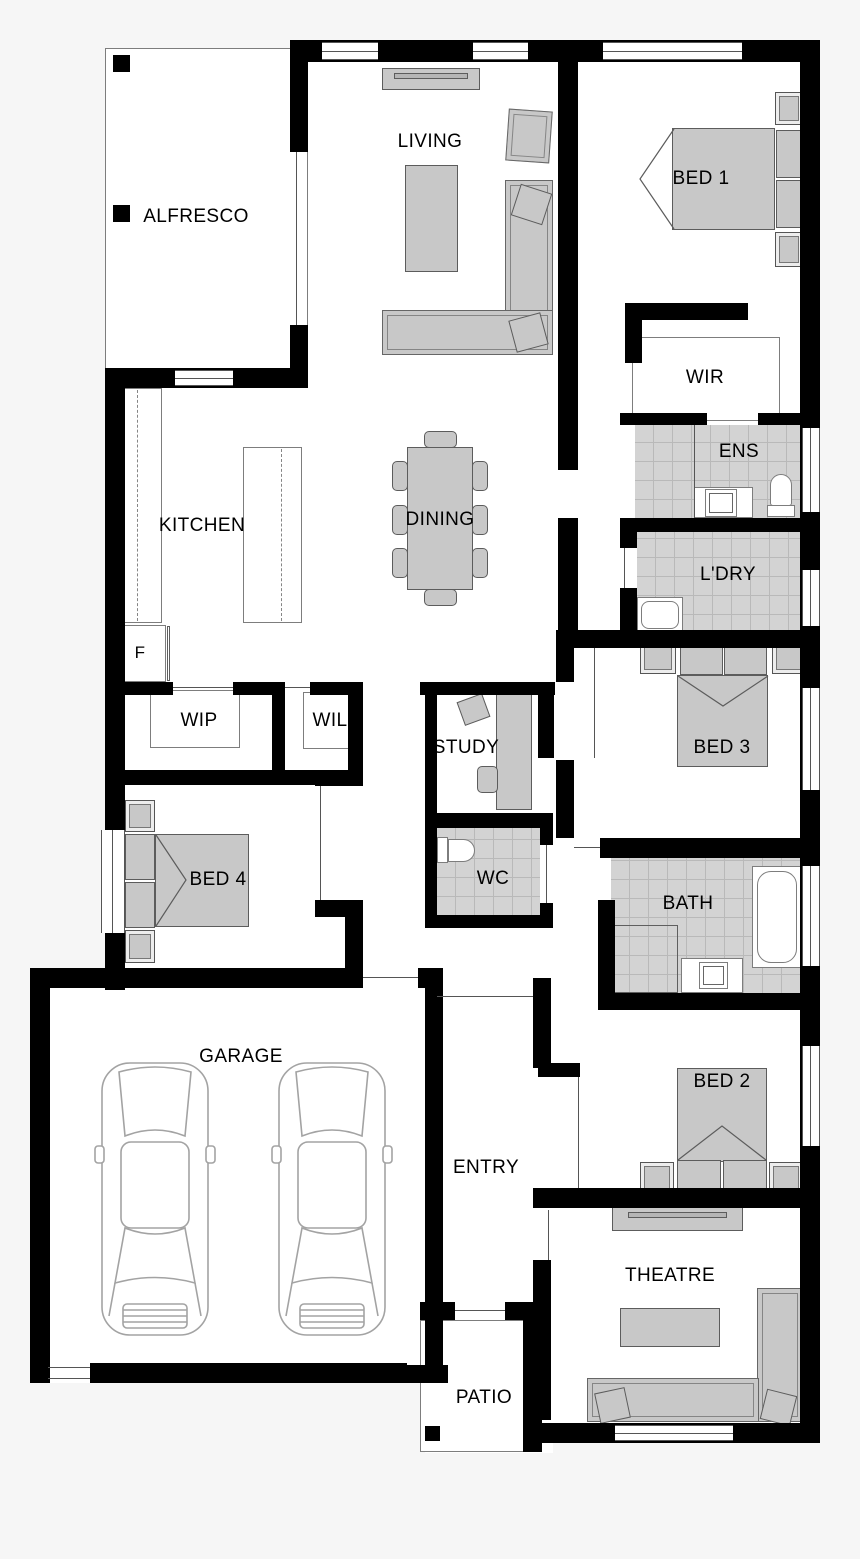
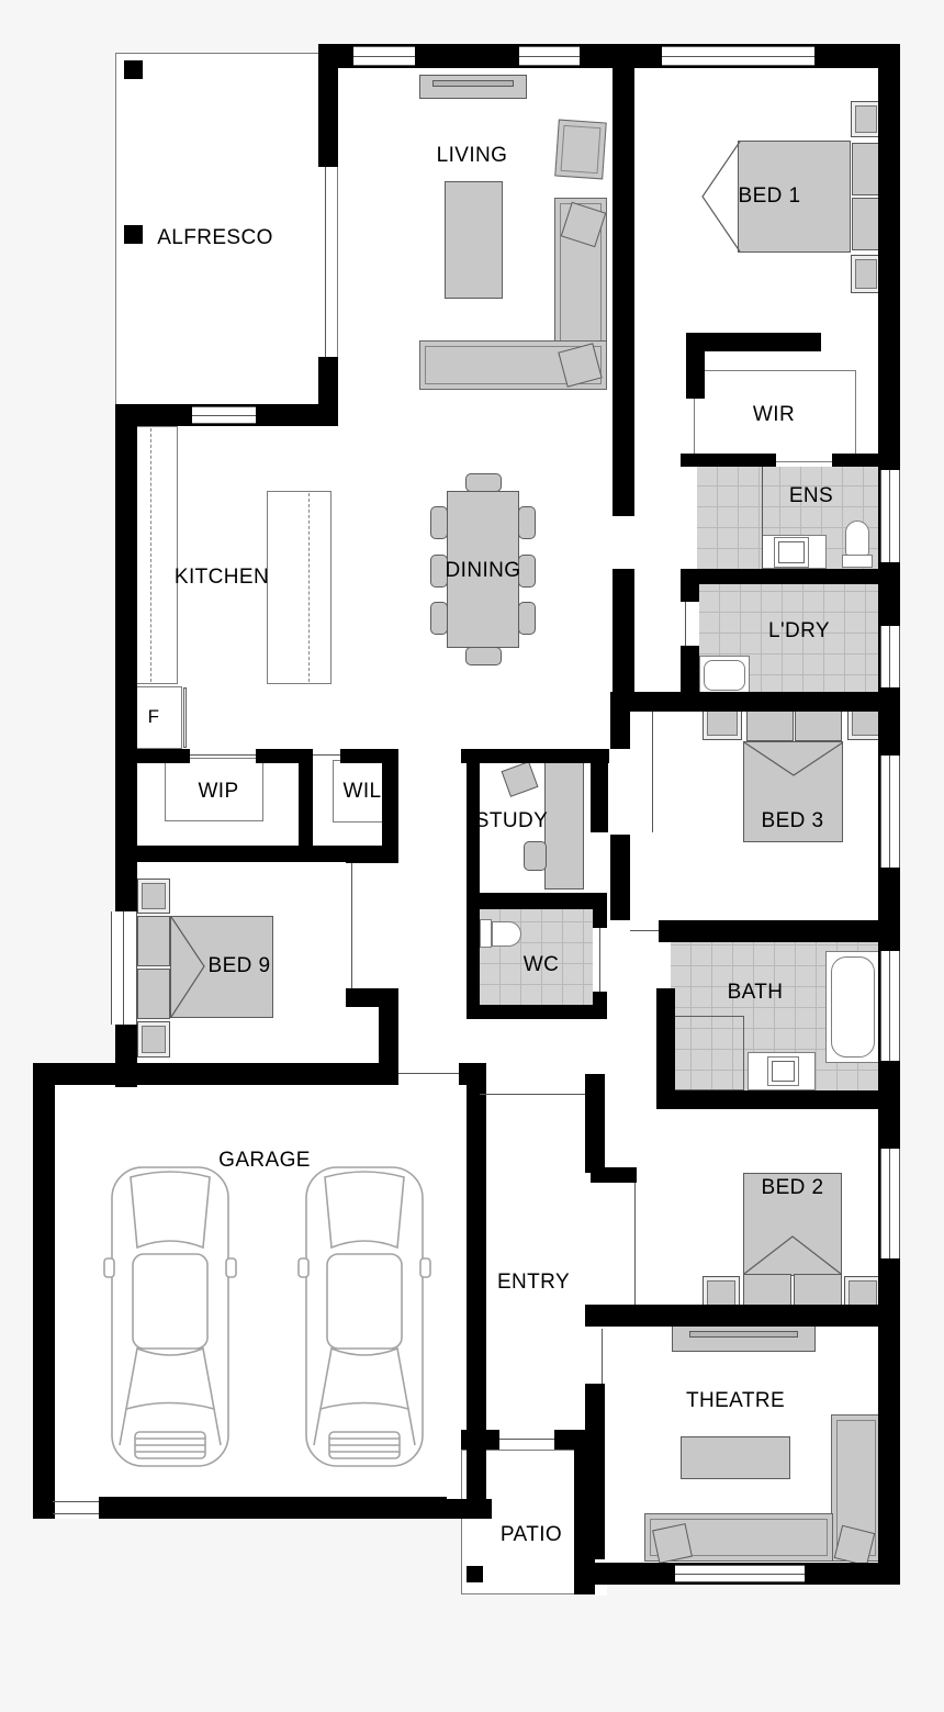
  ALFRESCO
  LIVING
  BED 1
  WIR
  ENS
  KITCHEN
  DINING
  L'DRY
  F
  WIP
  WIL
  STUDY
  BED 3
- BED 4
+ BED 9
  WC
  BATH
  GARAGE
  ENTRY
  BED 2
  THEATRE
  PATIO
